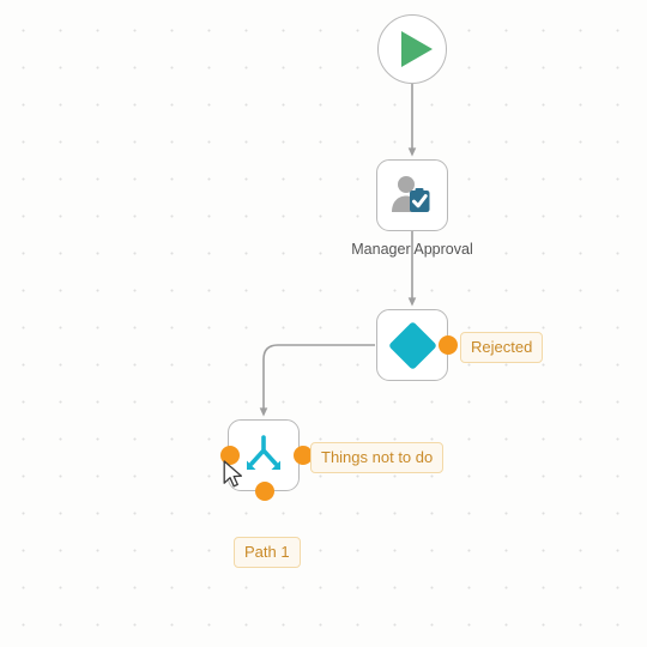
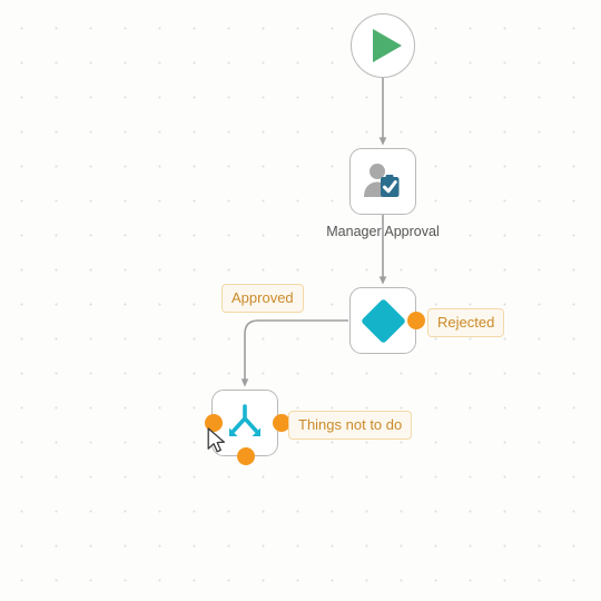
  Manager Approval
+ Approved
  Rejected
  Things not to do
- Path 1
